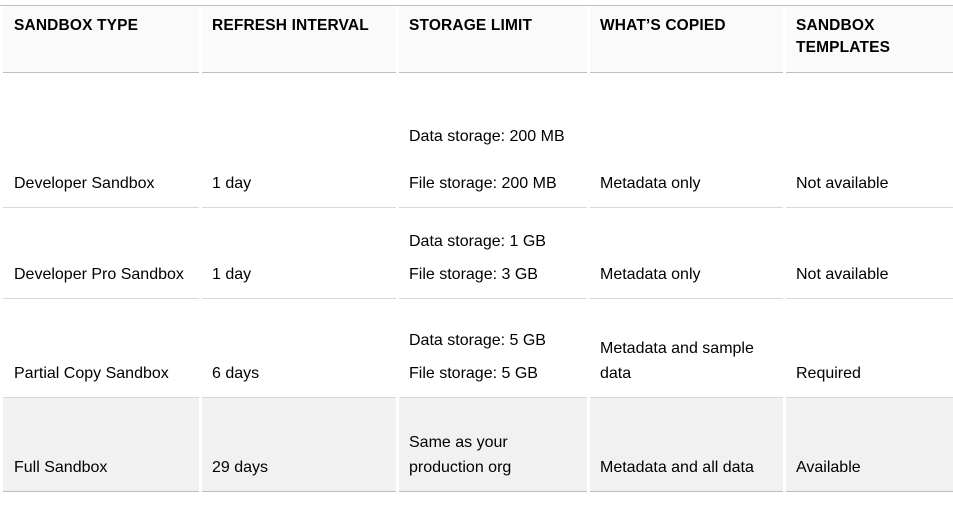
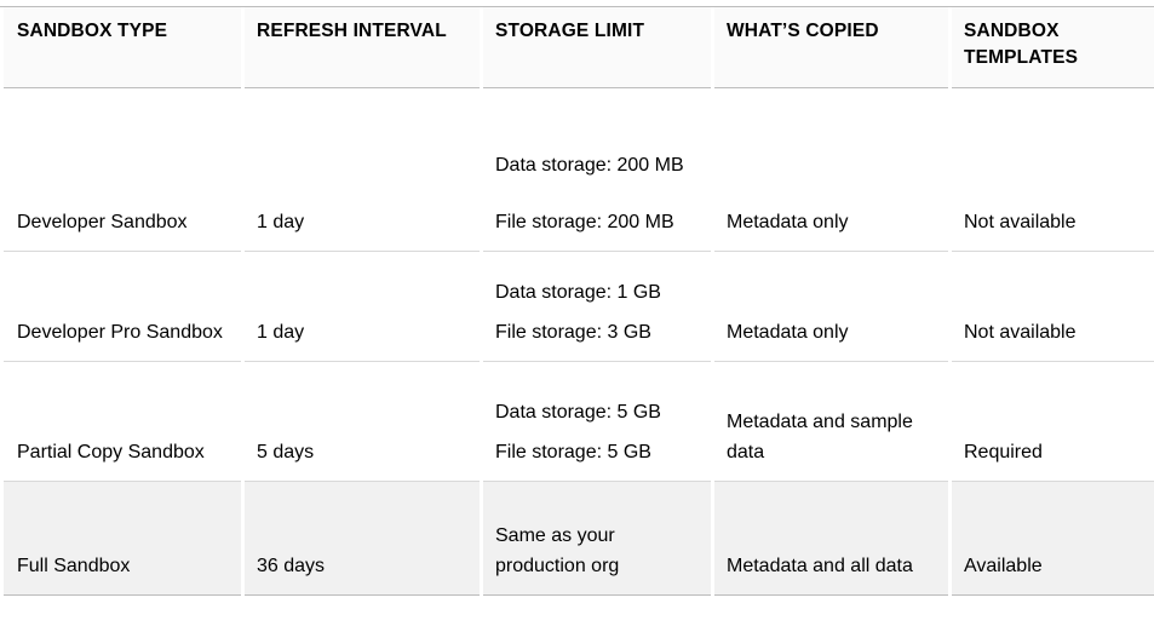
  SANDBOX TYPE	REFRESH INTERVAL	STORAGE LIMIT	WHAT’S COPIED	SANDBOX TEMPLATES
  Developer Sandbox	1 day	Data storage: 200 MB File storage: 200 MB	Metadata only	Not available
  Developer Pro Sandbox	1 day	Data storage: 1 GB File storage: 3 GB	Metadata only	Not available
- Partial Copy Sandbox	6 days	Data storage: 5 GB File storage: 5 GB	Metadata and sample data	Required
+ Partial Copy Sandbox	5 days	Data storage: 5 GB File storage: 5 GB	Metadata and sample data	Required
- Full Sandbox	29 days	Same as your production org	Metadata and all data	Available
+ Full Sandbox	36 days	Same as your production org	Metadata and all data	Available
